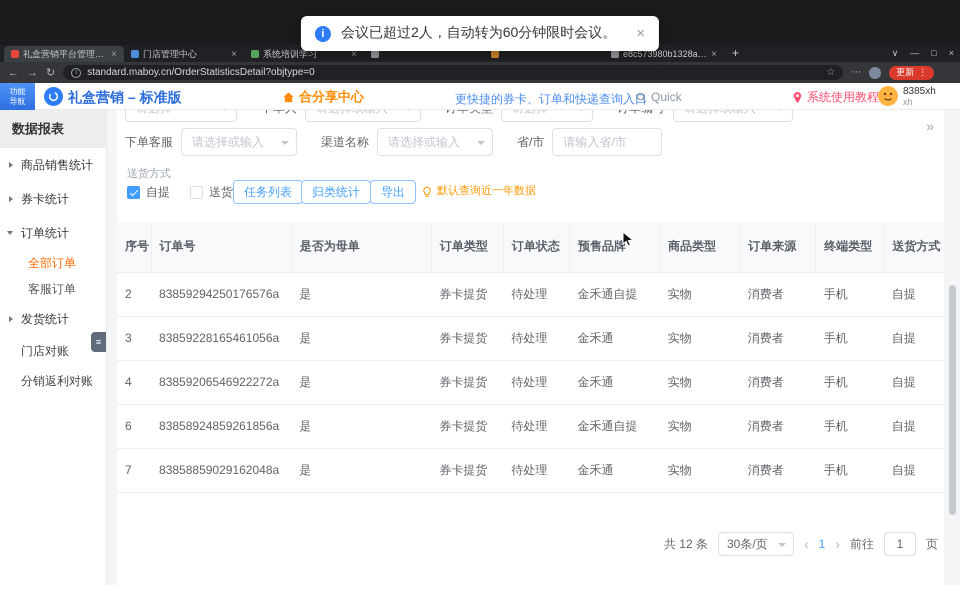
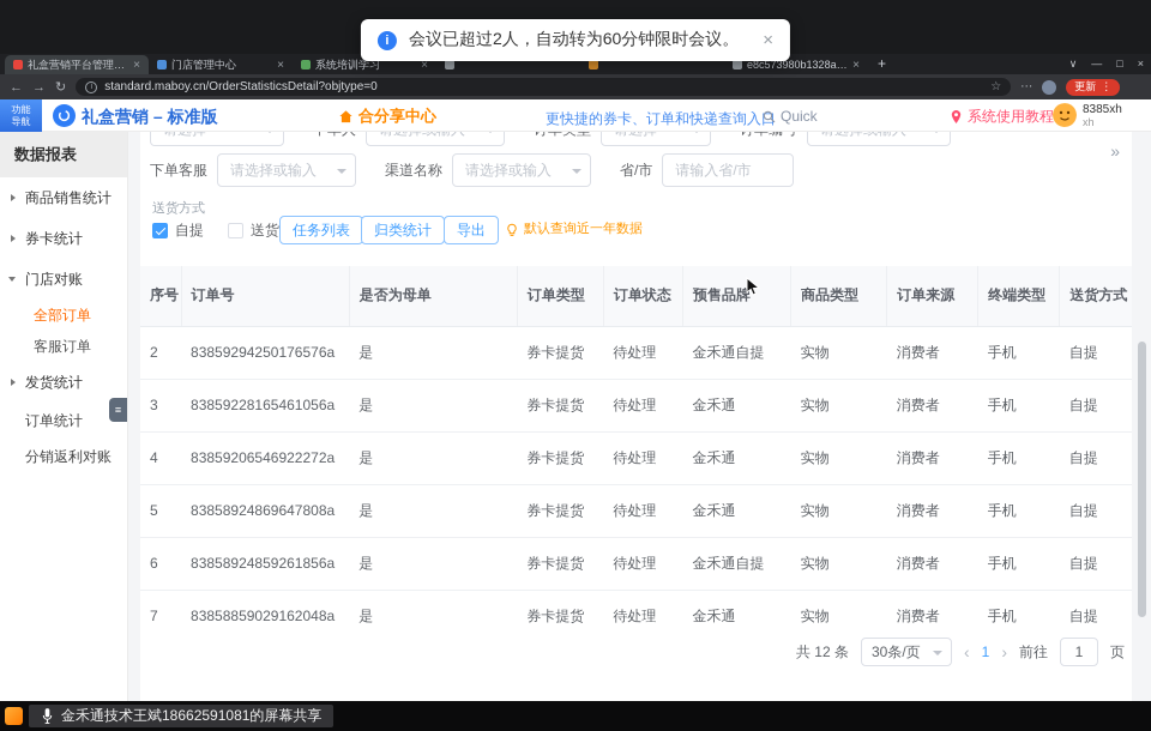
  i
  会议已超过2人，自动转为60分钟限时会议。
  ×
  礼盒营销平台管理中
  ×
  门店管理中心
  ×
  系统培训学习
  ×
  e8c573980b1328a25
  ×
  +
  ∨
  —
  □
  ×
  ←
  →
  ↻
  standard.maboy.cn/OrderStatisticsDetail?objtype=0
  ☆
  ⋯
  更新
  ⋮
  功能
  导航
  礼盒营销 – 标准版
  合分享中心
  更快捷的券卡、订单和快递查询入
  Quick
  系统使用教程
  8385xh
  xh
  数据报表
  商品销售统计
  券卡统计
- 订单统计
+ 门店对账
  全部订单
  客服订单
  发货统计
- 门店对账
+ 订单统计
  分销返利对账
  ≡
  下单客服
  请选择或输入
  渠道名称
  请选择或输入
  省/市
  请输入省/市
  送货方式
  自提
  送货
  任务列表
  归类统计
  导出
  默认查询近一年数据
  »
  序号	订单号	是否为母单	订单类型	订单状态	预售品牌	商品类型	订单来源	终端类型	送货方式
  2	83859294250176576a	是	券卡提货	待处理	金禾通自提	实物	消费者	手机	自提
  3	83859228165461056a	是	券卡提货	待处理	金禾通	实物	消费者	手机	自提
  4	83859206546922272a	是	券卡提货	待处理	金禾通	实物	消费者	手机	自提
+ 5	83858924869647808a	是	券卡提货	待处理	金禾通	实物	消费者	手机	自提
  6	83858924859261856a	是	券卡提货	待处理	金禾通自提	实物	消费者	手机	自提
  7	83858859029162048a	是	券卡提货	待处理	金禾通	实物	消费者	手机	自提
  共 12 条
  30条/页
  ‹
  1
  ›
  前往
  1
  页
+ 金禾通技术王斌18662591081的屏幕共享
